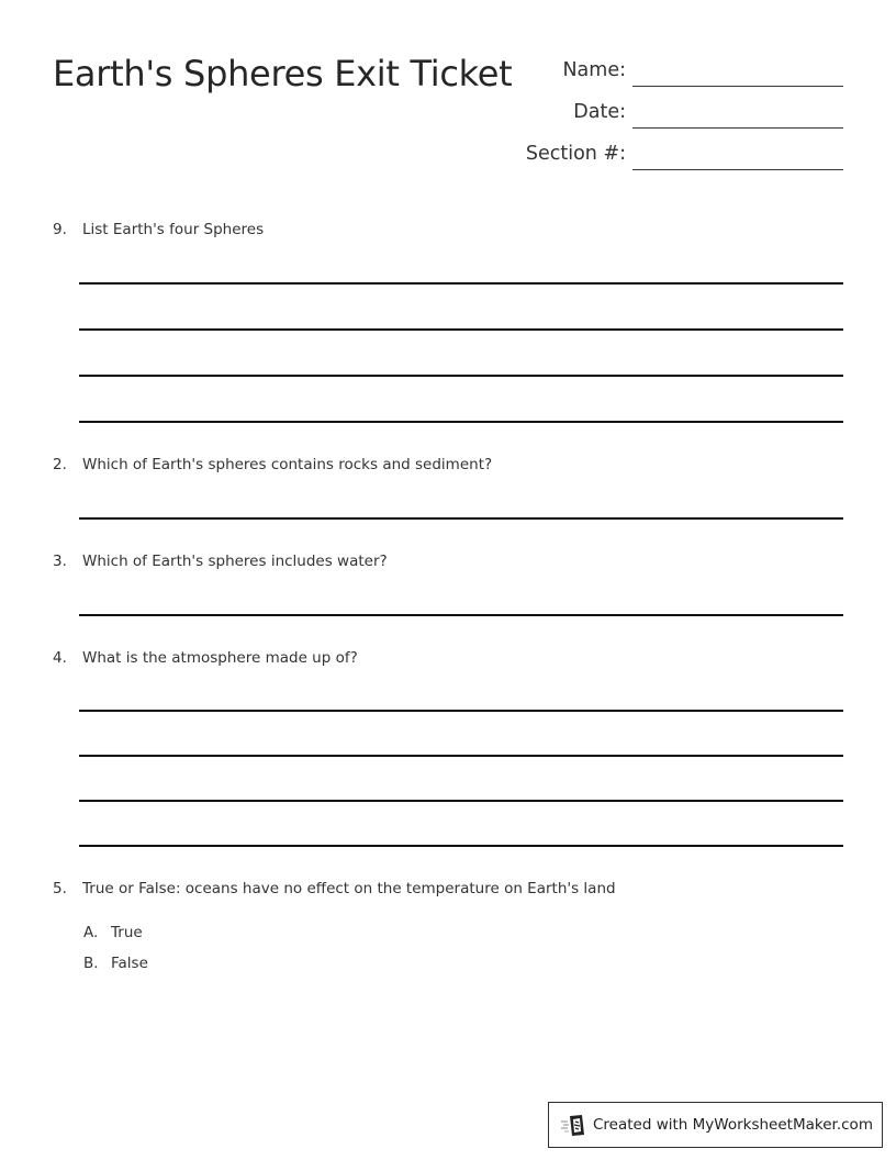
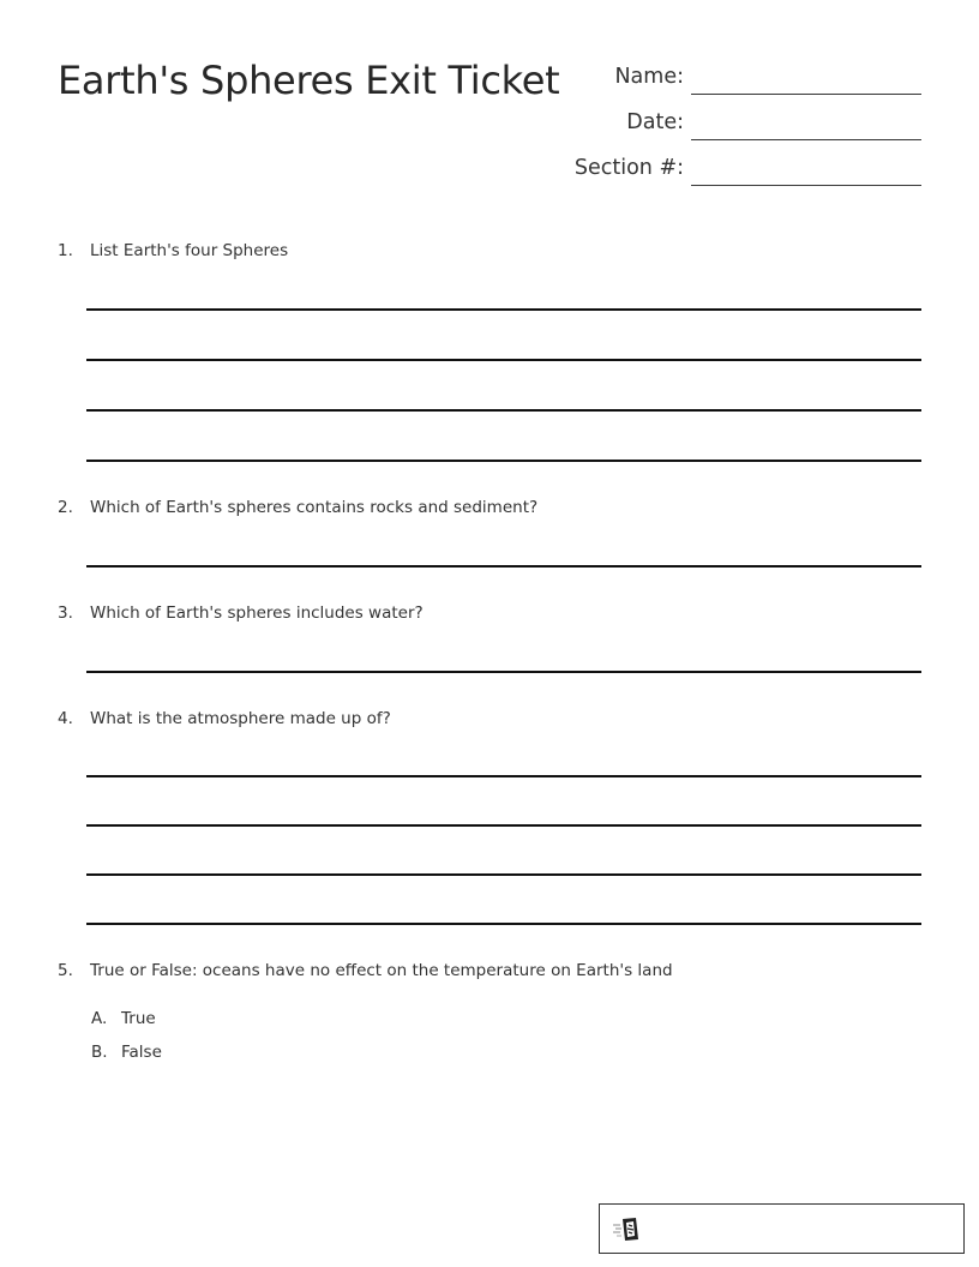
  Earth's Spheres Exit Ticket
  Name:
  Date:
  Section #:
- 9. List Earth's four Spheres
+ 1. List Earth's four Spheres
  2. Which of Earth's spheres contains rocks and sediment?
  3. Which of Earth's spheres includes water?
  4. What is the atmosphere made up of?
  5. True or False: oceans have no effect on the temperature on Earth's land
  A. True
  B. False
- Created with MyWorksheetMaker.com
